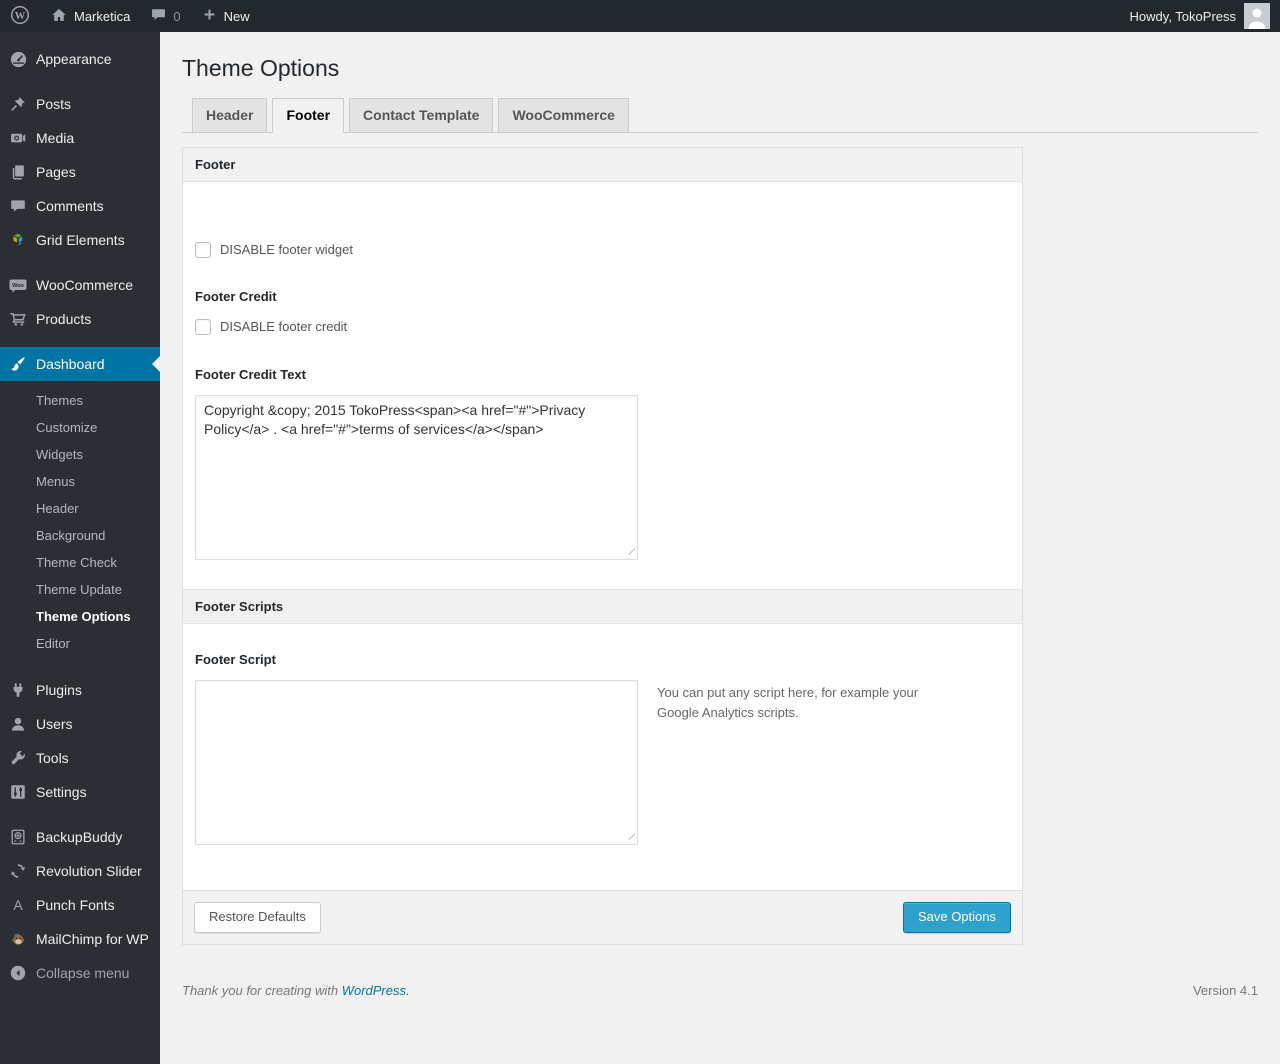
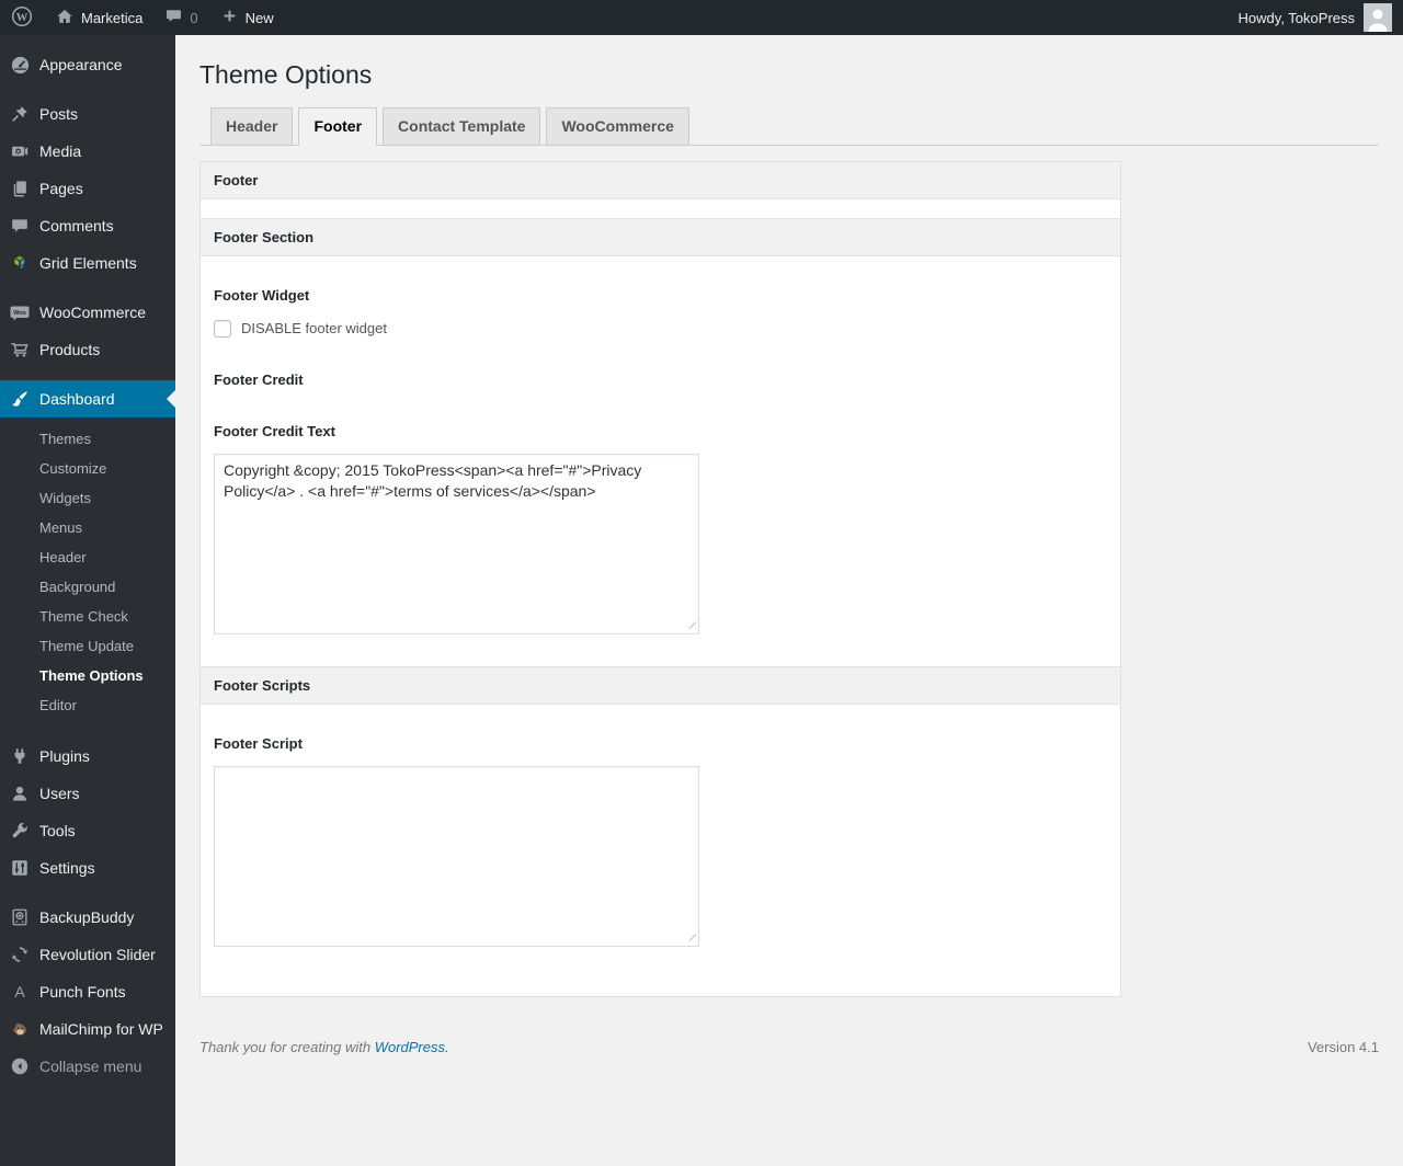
  W
  Marketica
  0
  New
  Howdy, TokoPress
  Appearance
  Posts
  Media
  Pages
  Comments
  Grid Elements
  WooCommerce
  Products
  Dashboard
  Themes
  Customize
  Widgets
  Menus
  Header
  Background
  Theme Check
  Theme Update
  Theme Options
  Editor
  Plugins
  Users
  Tools
  Settings
  BackupBuddy
  Revolution Slider
  A
  Punch Fonts
  MailChimp for WP
  Collapse menu
  Theme Options
  Header
  Footer
  Contact Template
  WooCommerce
  Footer
+ Footer Section
+ Footer Widget
  DISABLE footer widget
  Footer Credit
- DISABLE footer credit
  Footer Credit Text
  Footer Scripts
  Footer Script
- You can put any script here, for example your Google Analytics scripts.
- Restore Defaults
- Save Options
  Thank you for creating with WordPress.
  Version 4.1
